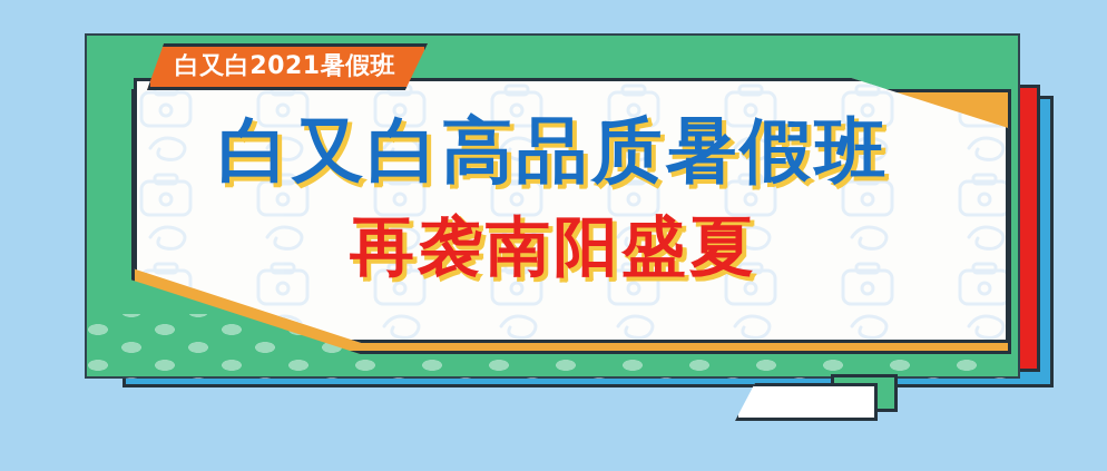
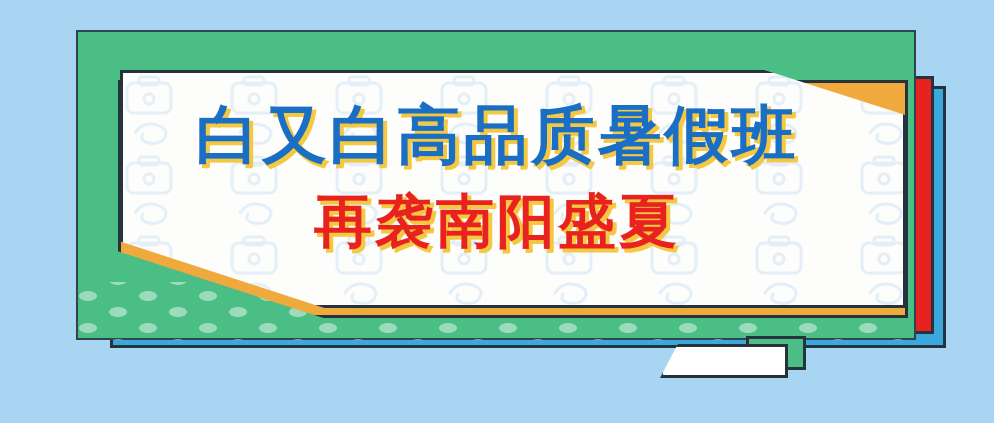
- 白又白2021暑假班
  白又白高品质暑假班
  再袭南阳盛夏
